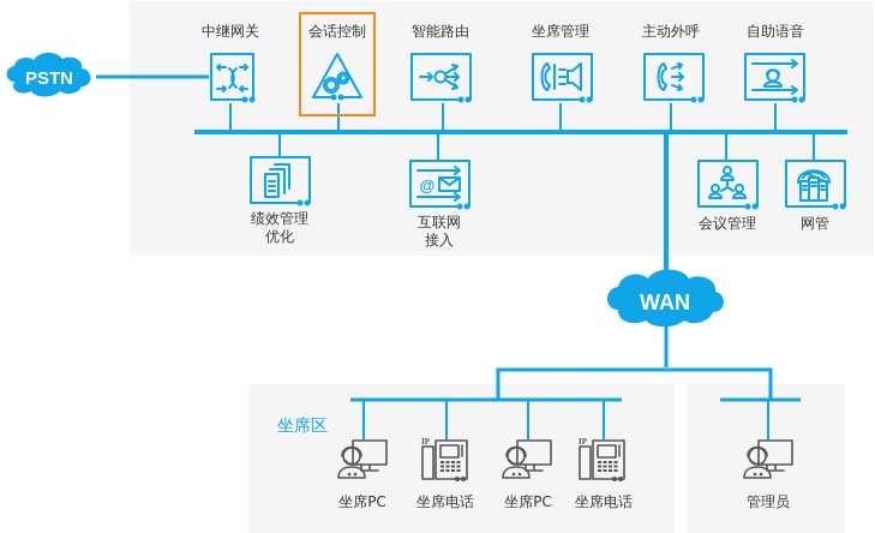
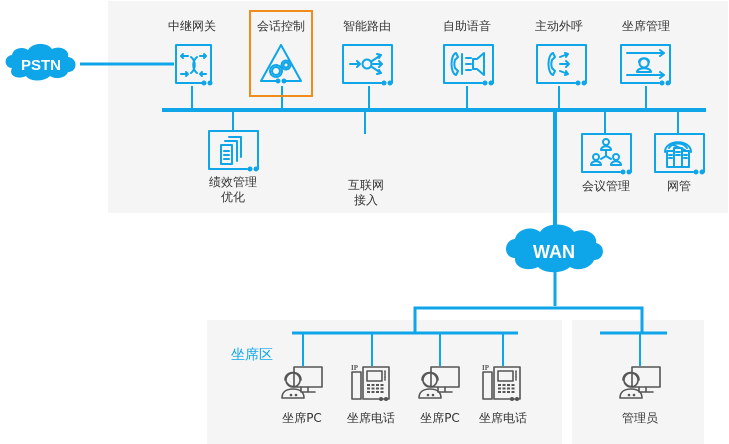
  PSTN
  WAN
- @
  IP
  IP
  中继网关
  会话控制
  智能路由
- 坐席管理
+ 自助语音
  主动外呼
- 自助语音
+ 坐席管理
  绩效管理
  优化
  互联网
  接入
  会议管理
  网管
  坐席区
  坐席PC
  坐席电话
  坐席PC
  坐席电话
  管理员
